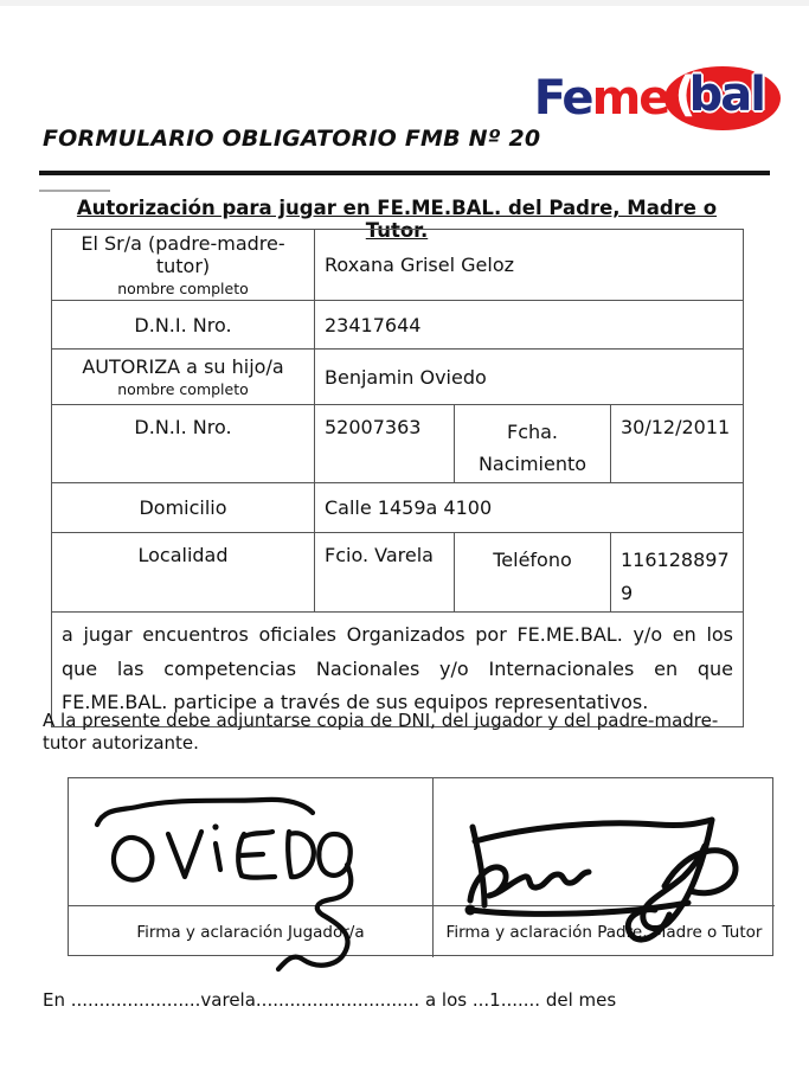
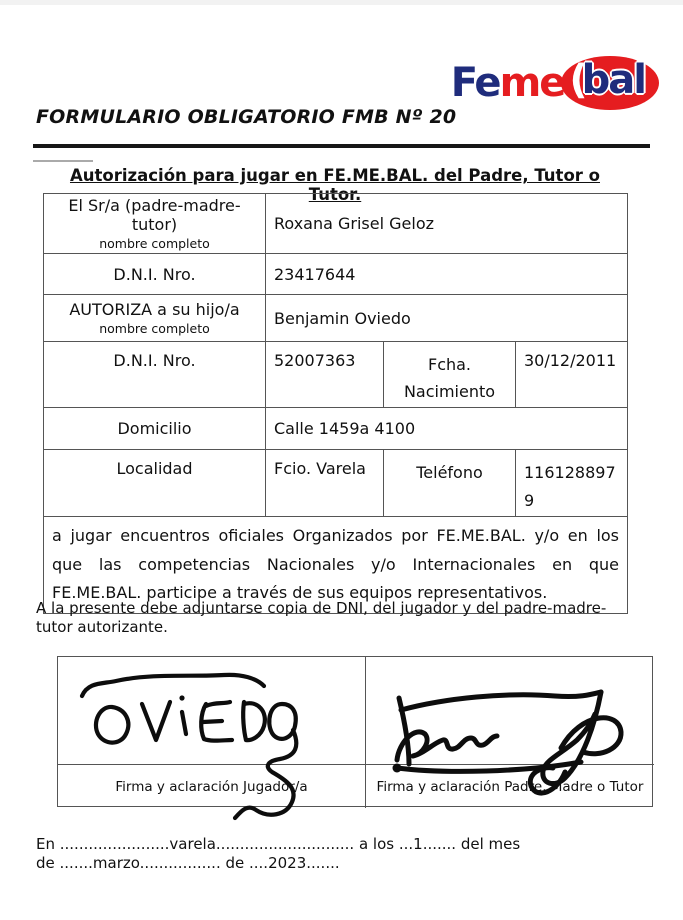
  Fe
  me
  (
  bal
  FORMULARIO OBLIGATORIO FMB Nº 20
- Autorización para jugar en FE.ME.BAL. del Padre, Madre o Tutor.
+ Autorización para jugar en FE.ME.BAL. del Padre, Tutor o Tutor.
  El Sr/a (padre-madre-tutor) nombre completo	Roxana Grisel Geloz
  D.N.I. Nro.	23417644
  AUTORIZA a su hijo/a nombre completo	Benjamin Oviedo
  D.N.I. Nro.	52007363	Fcha. Nacimiento	30/12/2011
  Domicilio	Calle 1459a 4100
  Localidad	Fcio. Varela	Teléfono	1161288979
  a jugar encuentros oficiales Organizados por FE.ME.BAL. y/o en los que las competencias Nacionales y/o Internacionales en que FE.ME.BAL. participe a través de sus equipos representativos.
  A la presente debe adjuntarse copia de DNI, del jugador y del padre-madre-tutor autorizante.
  Firma y aclaración Jugado/a
  Firma y aclaración Pade,adre o Tutor
  En .......................varela............................. a los ...1....... del mes
+ de .......marzo................. de ....2023.......
